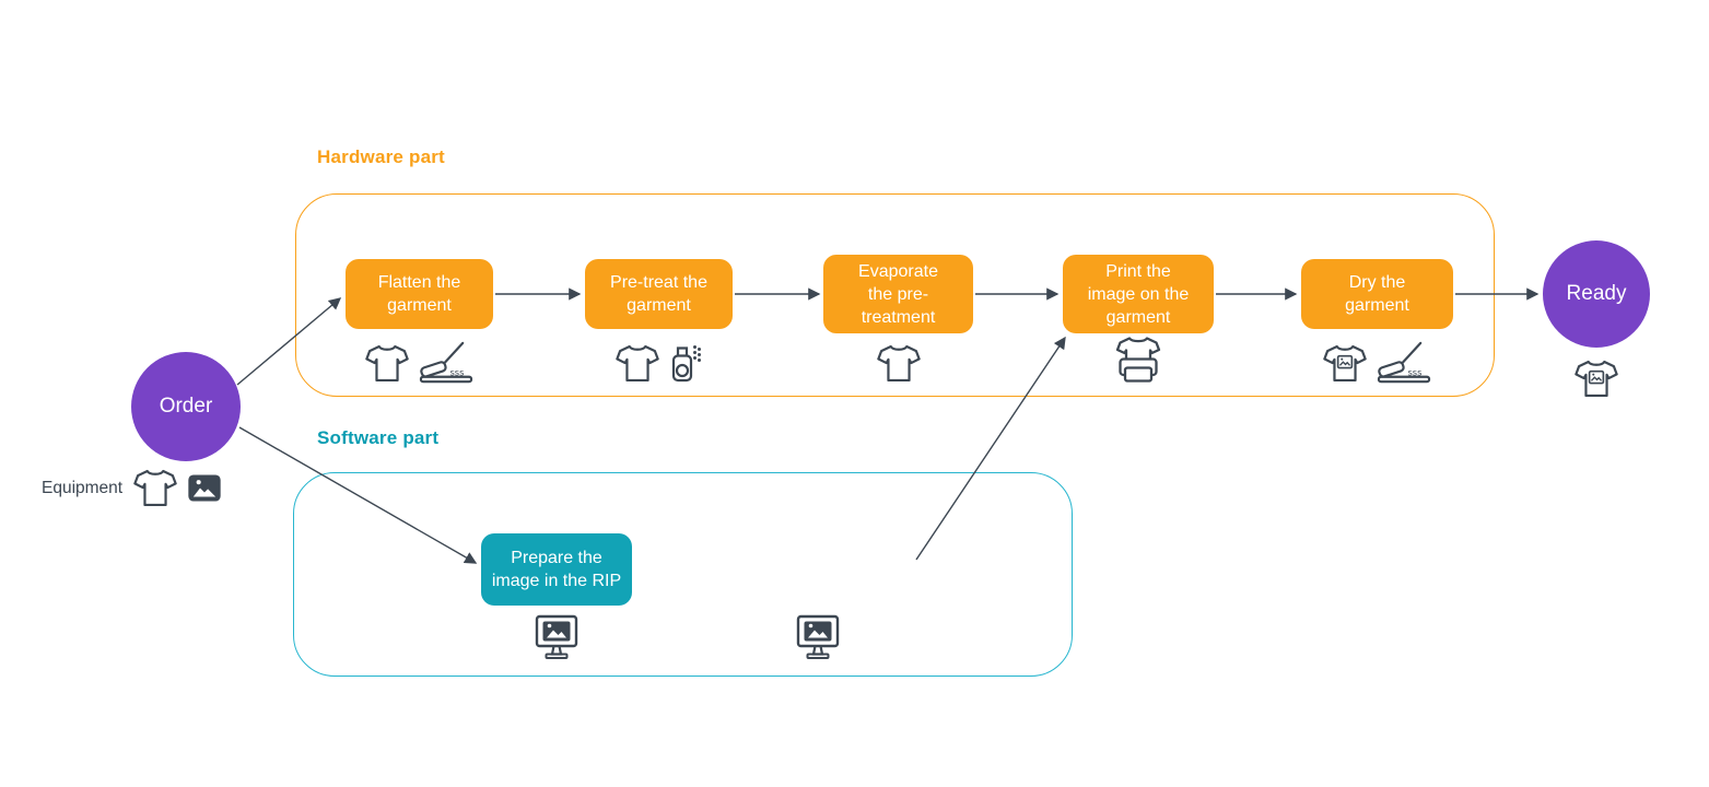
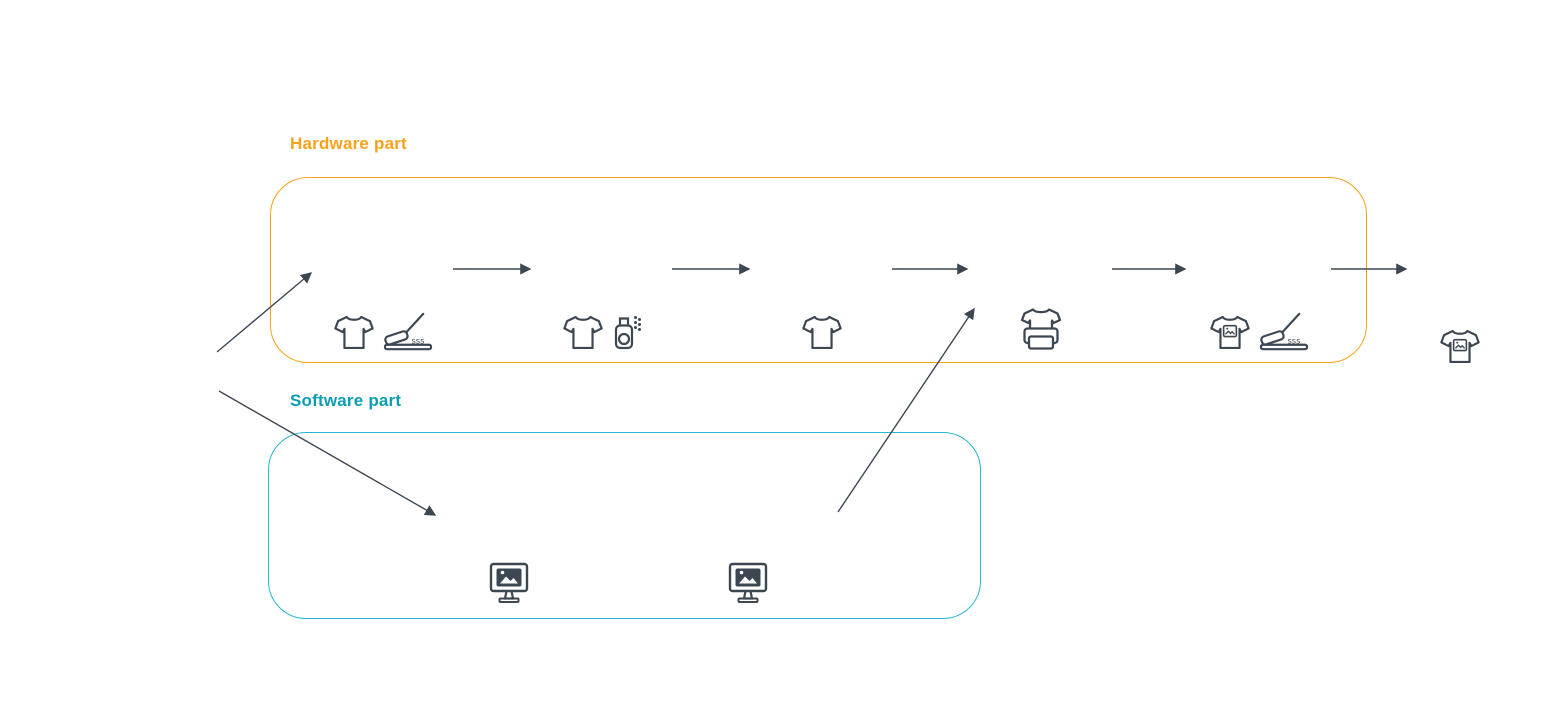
  Hardware part
  Software part
- Order
- Ready
- Equipment
- Flatten the garment
- Pre-treat the garment
- Evaporate the pre-treatment
- Print the image on the garment
- Dry the garment
- Prepare the image in the RIP
